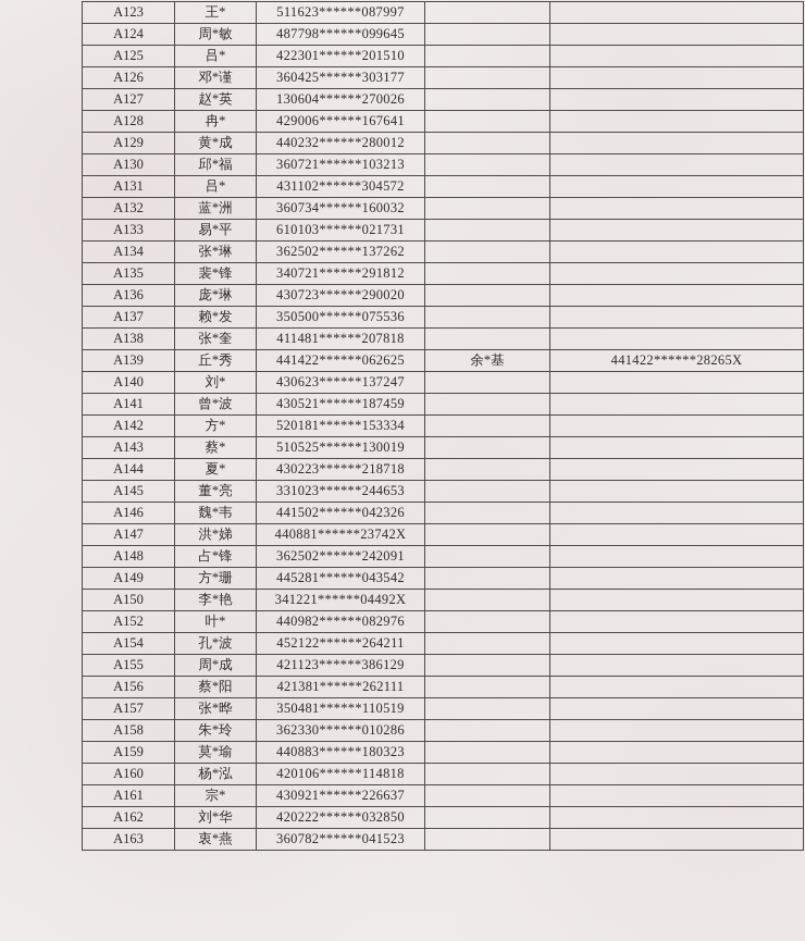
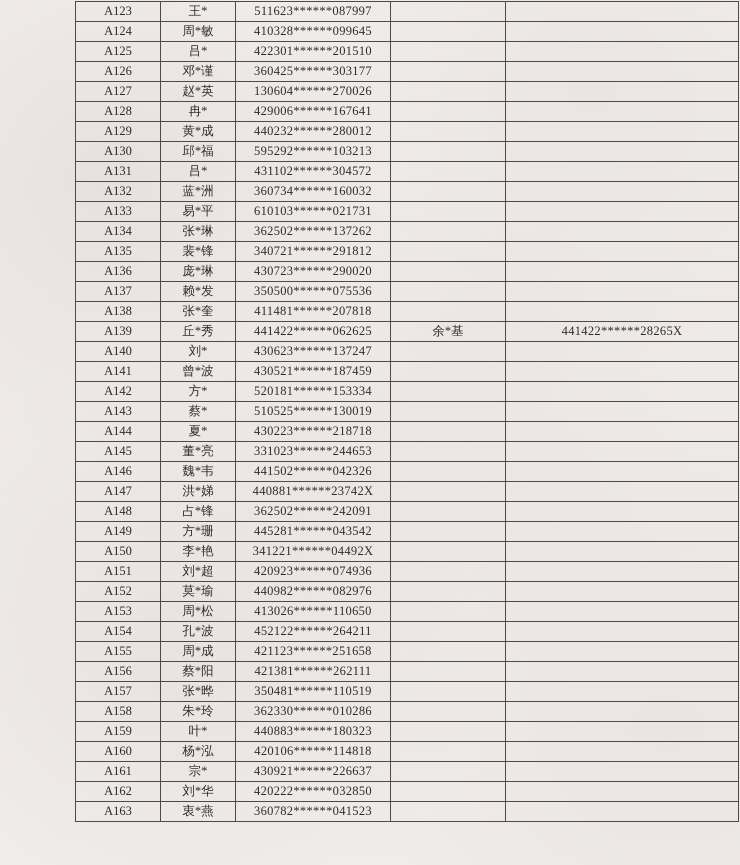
  A123	王*	511623******087997
- A124	周*敏	487798******099645
+ A124	周*敏	410328******099645
  A125	吕*	422301******201510
  A126	邓*谨	360425******303177
  A127	赵*英	130604******270026
  A128	冉*	429006******167641
  A129	黄*成	440232******280012
- A130	邱*福	360721******103213
+ A130	邱*福	595292******103213
  A131	吕*	431102******304572
  A132	蓝*洲	360734******160032
  A133	易*平	610103******021731
  A134	张*琳	362502******137262
  A135	裴*锋	340721******291812
  A136	庞*琳	430723******290020
  A137	赖*发	350500******075536
  A138	张*奎	411481******207818
  A139	丘*秀	441422******062625	余*基	441422******28265X
  A140	刘*	430623******137247
  A141	曾*波	430521******187459
  A142	方*	520181******153334
  A143	蔡*	510525******130019
  A144	夏*	430223******218718
  A145	董*亮	331023******244653
  A146	魏*韦	441502******042326
  A147	洪*娣	440881******23742X
  A148	占*锋	362502******242091
  A149	方*珊	445281******043542
  A150	李*艳	341221******04492X
+ A151	刘*超	420923******074936
- A152	叶*	440982******082976
+ A152	莫*瑜	440982******082976
+ A153	周*松	413026******110650
  A154	孔*波	452122******264211
- A155	周*成	421123******386129
+ A155	周*成	421123******251658
  A156	蔡*阳	421381******262111
  A157	张*晔	350481******110519
  A158	朱*玲	362330******010286
- A159	莫*瑜	440883******180323
+ A159	叶*	440883******180323
  A160	杨*泓	420106******114818
  A161	宗*	430921******226637
  A162	刘*华	420222******032850
  A163	衷*燕	360782******041523
